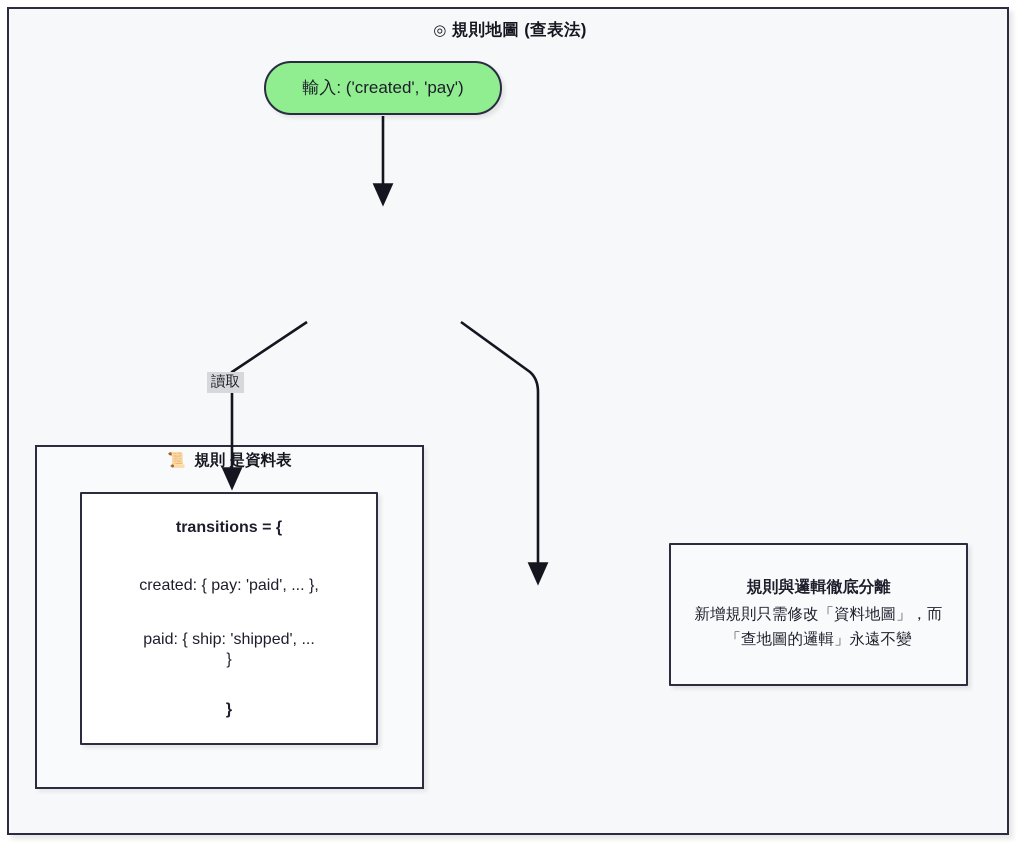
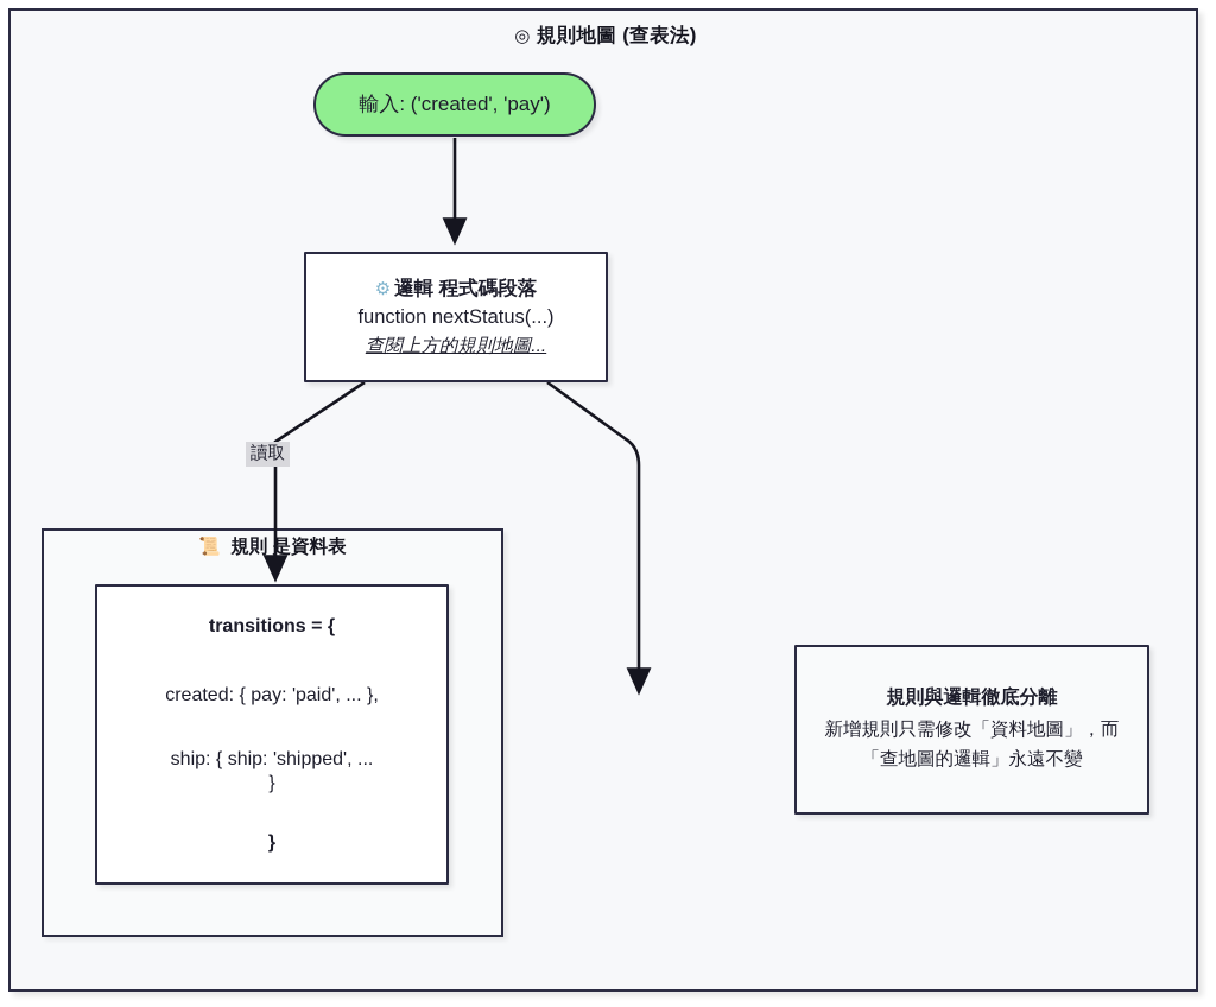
  ◎ 規則地圖 (查表法)
  📜 規則 是資料表
  讀取
  輸入: ('created', 'pay')
+ ⚙ 邏輯 程式碼段落
+ function nextStatus(...)
+ 查閱上方的規則地圖...
  transitions = {
  created: { pay: 'paid', ... },
- paid: { ship: 'shipped', ...
+ ship: { ship: 'shipped', ...
  }
  }
  規則與邏輯徹底分離
  新增規則只需修改「資料地圖」，而「查地圖的邏輯」永遠不變
